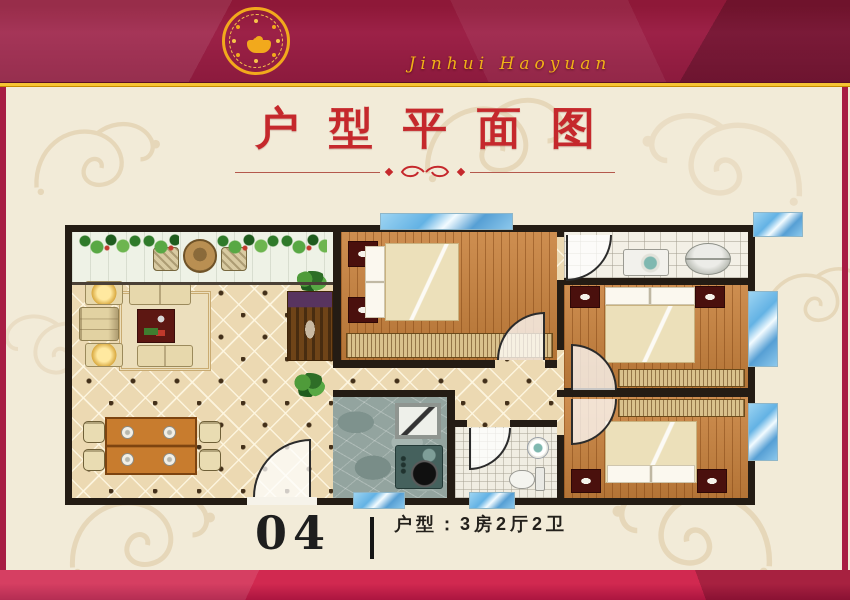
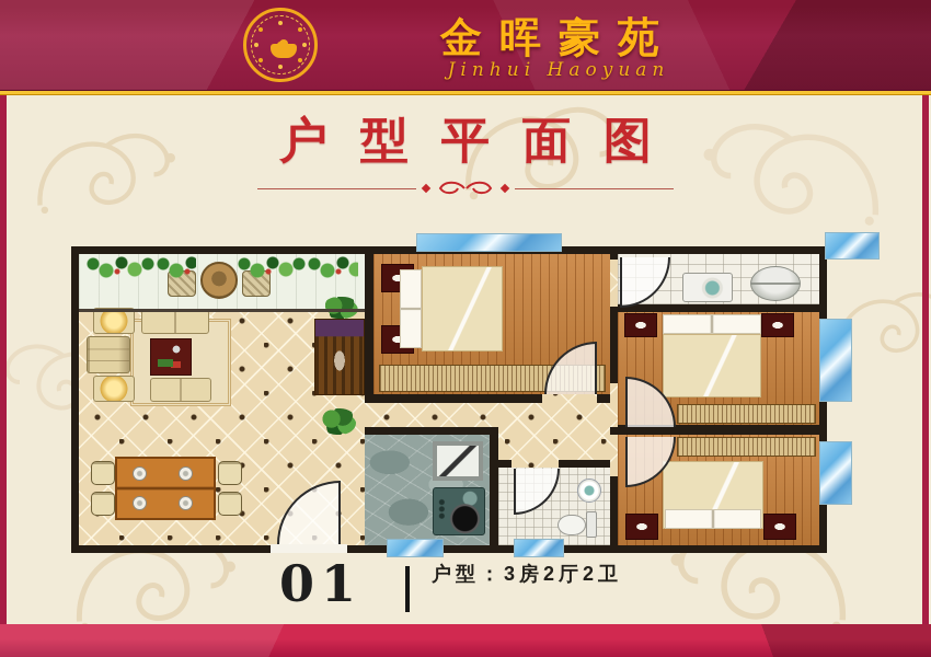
+ 金晖豪苑
  Jinhui Haoyuan
  户型平面图
- 04
+ 01
  户型：3房2厅2卫
